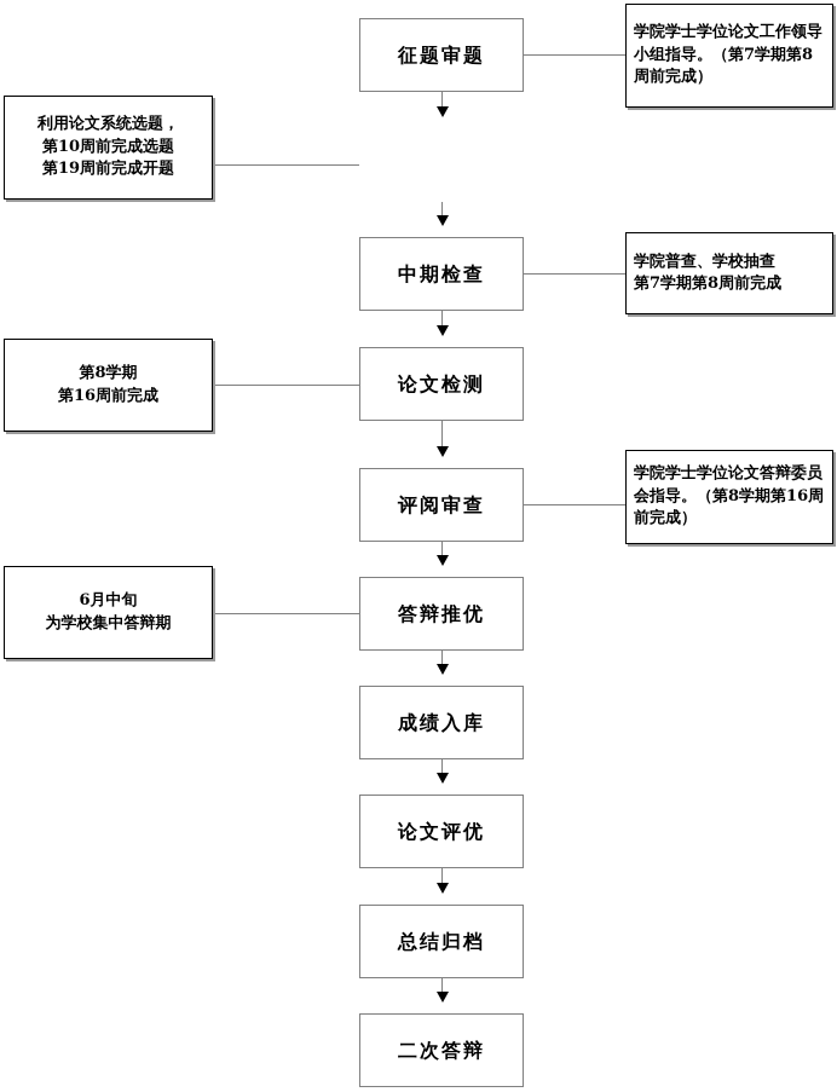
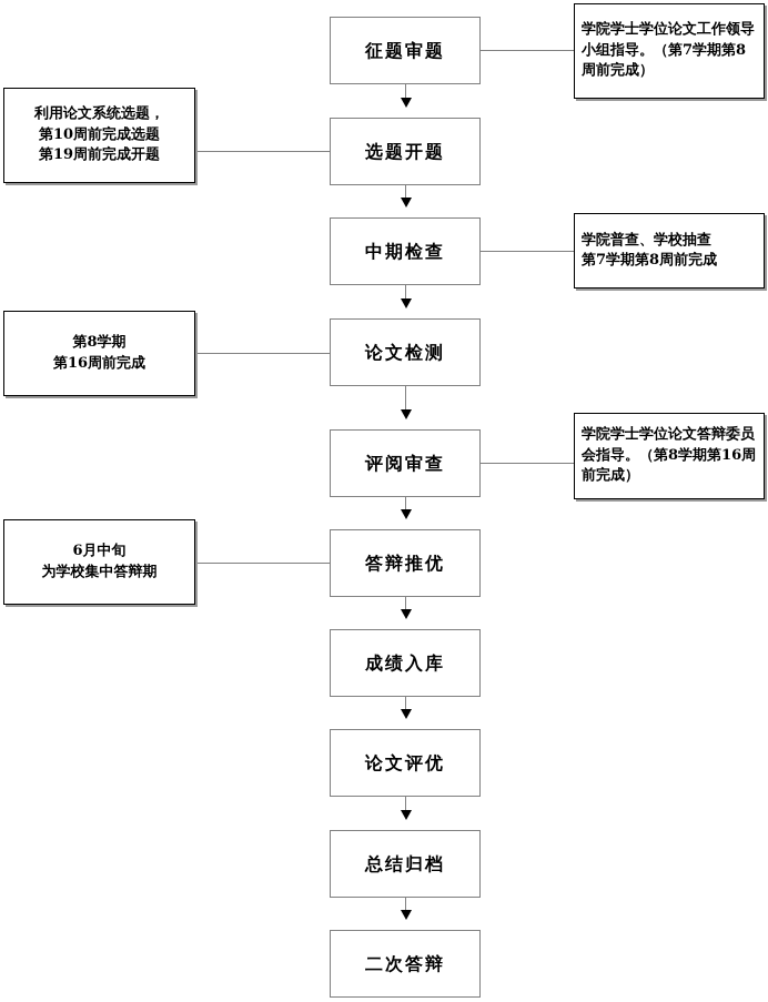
  征题审题
+ 选题开题
  中期检查
  论文检测
  评阅审查
  答辩推优
  成绩入库
  论文评优
  总结归档
  二次答辩
  学院学士学位论文工作领导小组指导。（第7学期第8周前完成）
  学院普查、学校抽查
  第7学期第8周前完成
  学院学士学位论文答辩委员会指导。（第8学期第16周前完成）
  利用论文系统选题，
  第10周前完成选题
  第19周前完成开题
  第8学期
  第16周前完成
  6月中旬
  为学校集中答辩期
